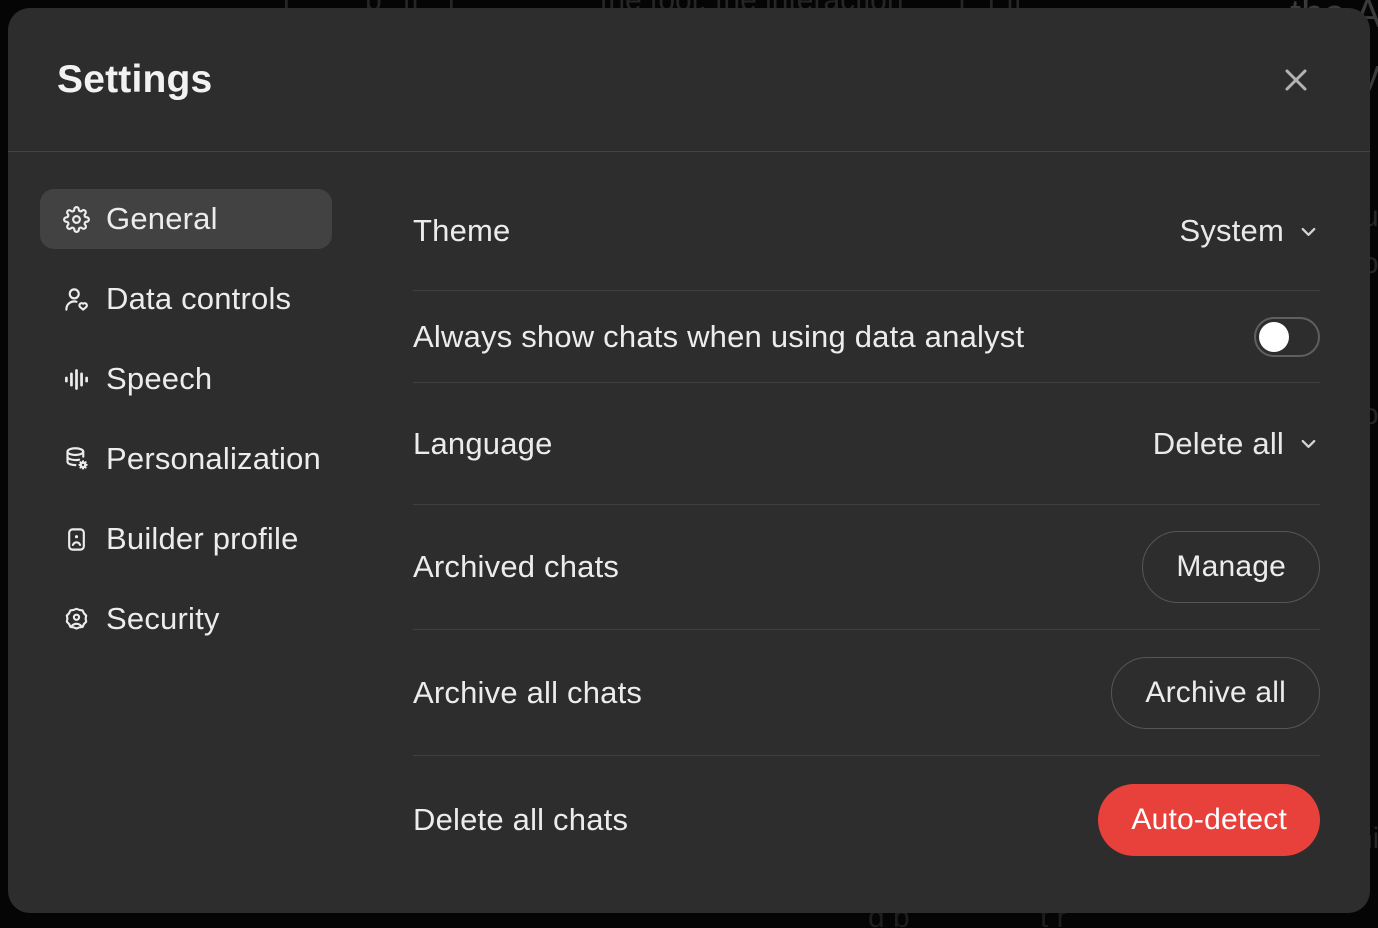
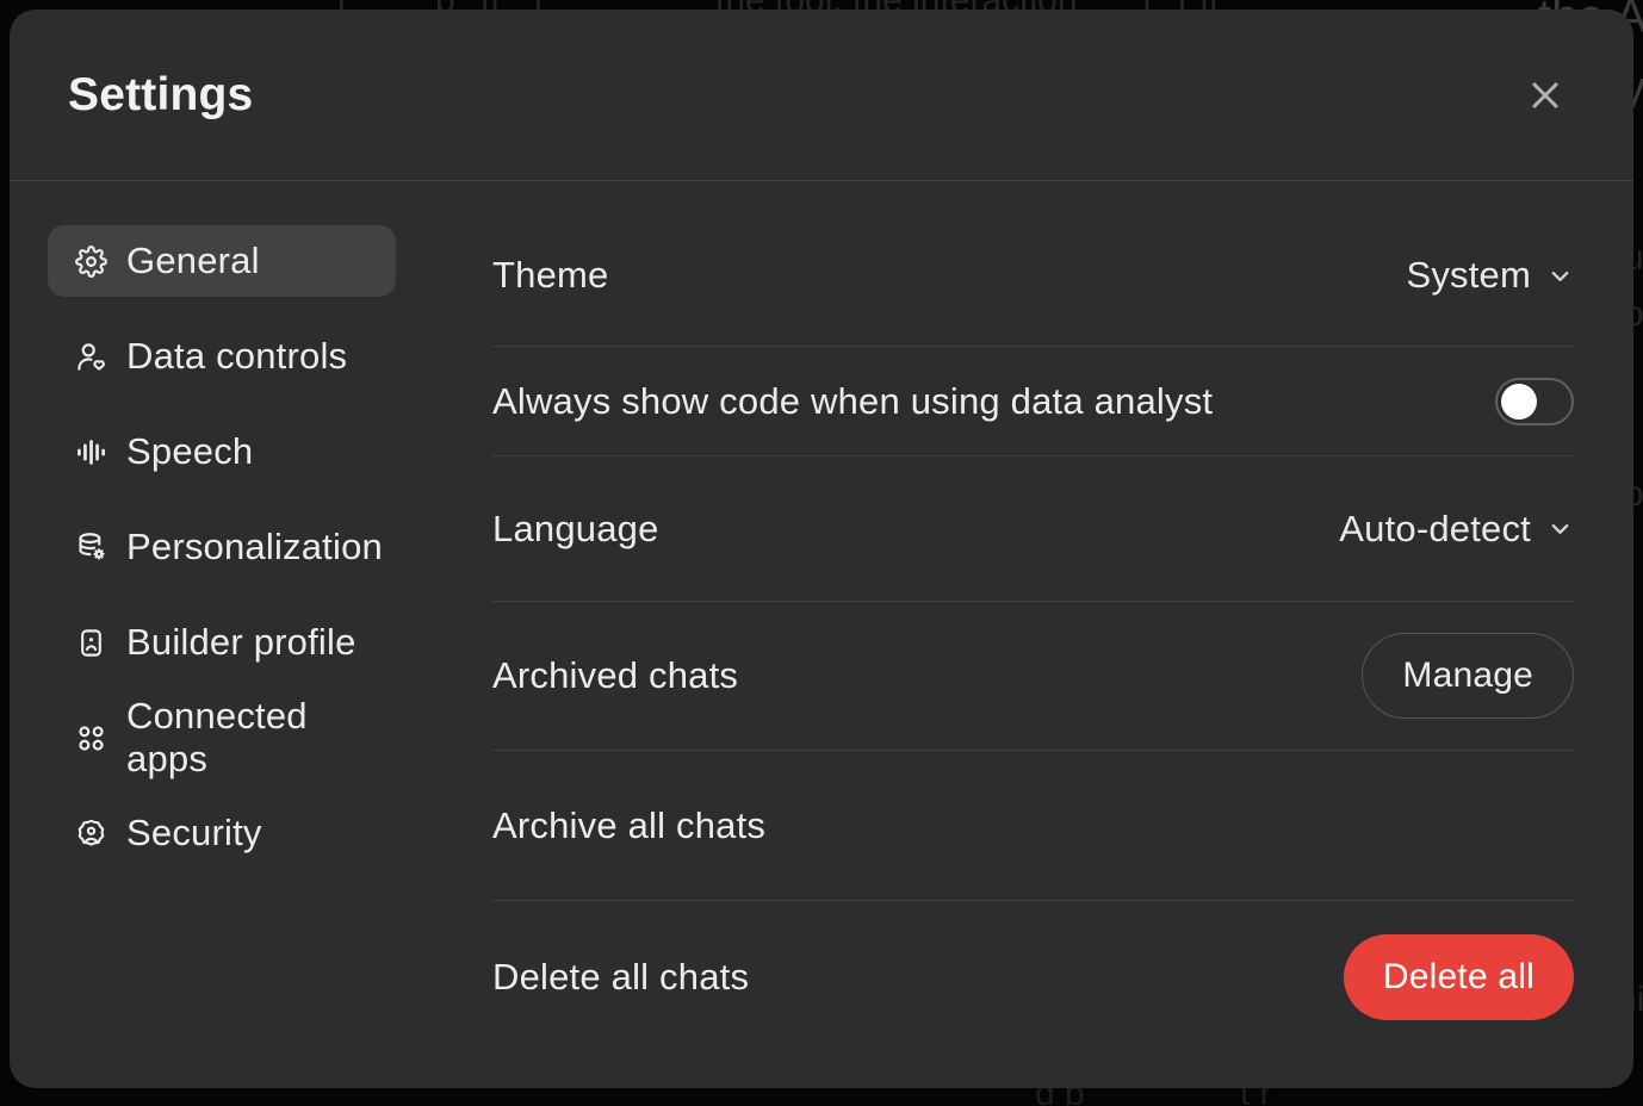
  l
  b
  tt
  l
  the tool, the interaction
  f
  i
  fl
  y
  u
  o
  o
  d b
  t r
  Settings
  General
  Data controls
  Speech
  Personalization
  Builder profile
+ Connected apps
  Security
  Theme
  System
- Always show chats when using data analyst
+ Always show code when using data analyst
  Language
- Delete all
+ Auto-detect
  Archived chats
  Manage
  Archive all chats
- Archive all
  Delete all chats
- Auto-detect
+ Delete all
